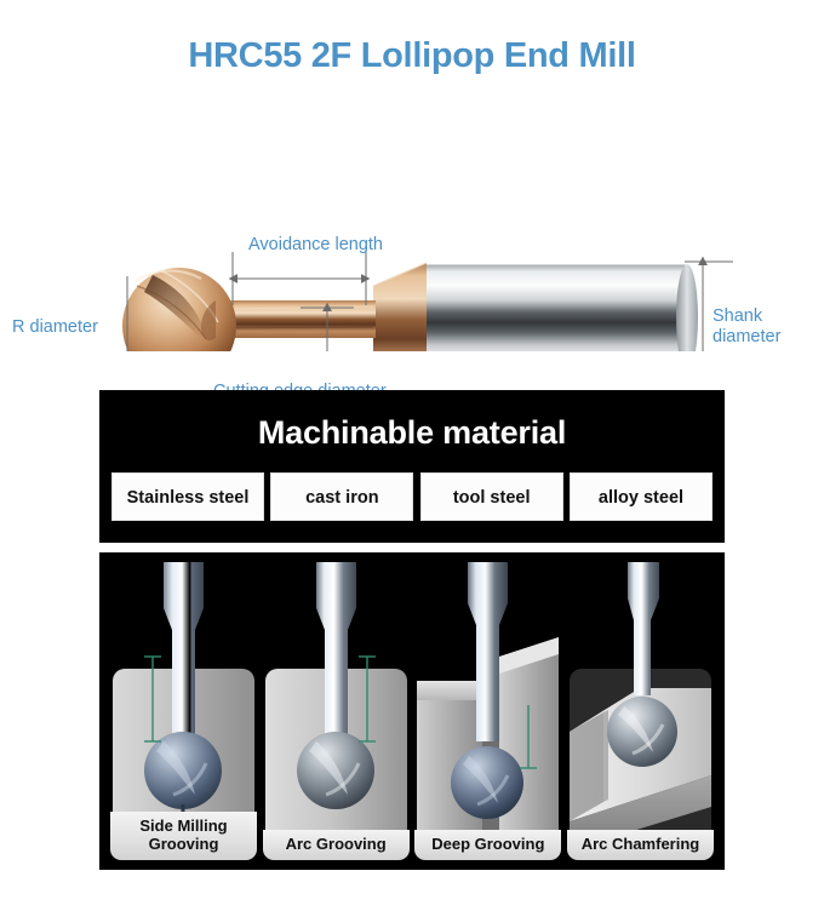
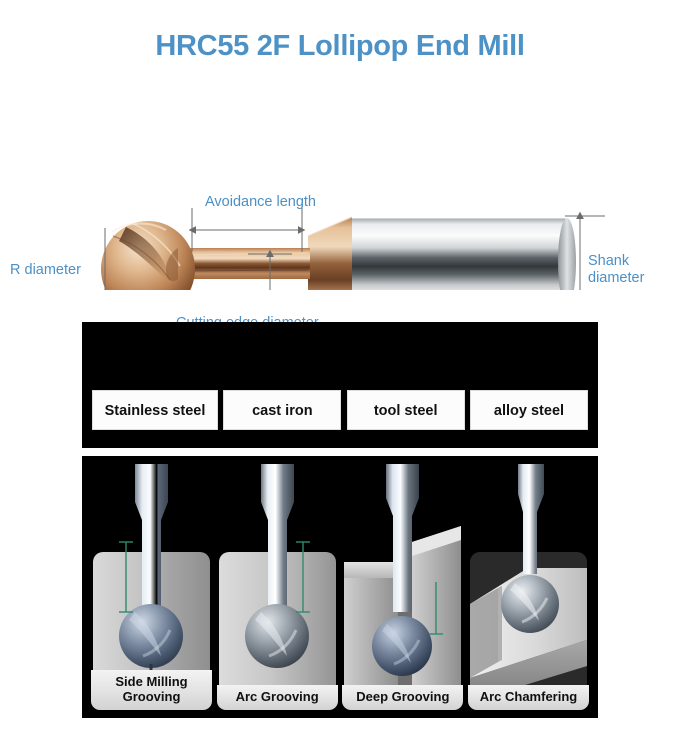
  HRC55 2F Lollipop End Mill
  R diameter
  Avoidance length
  Shank
  diameter
- Machinable material
  Stainless steel
  cast iron
  tool steel
  alloy steel
  Side Milling
  Grooving
  Arc Grooving
  Deep Grooving
  Arc Chamfering
